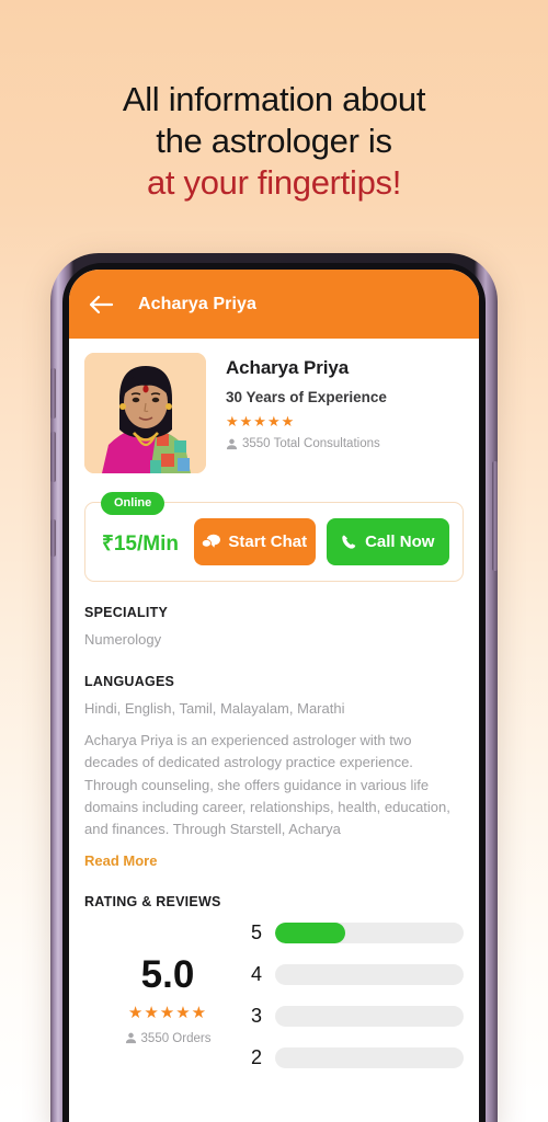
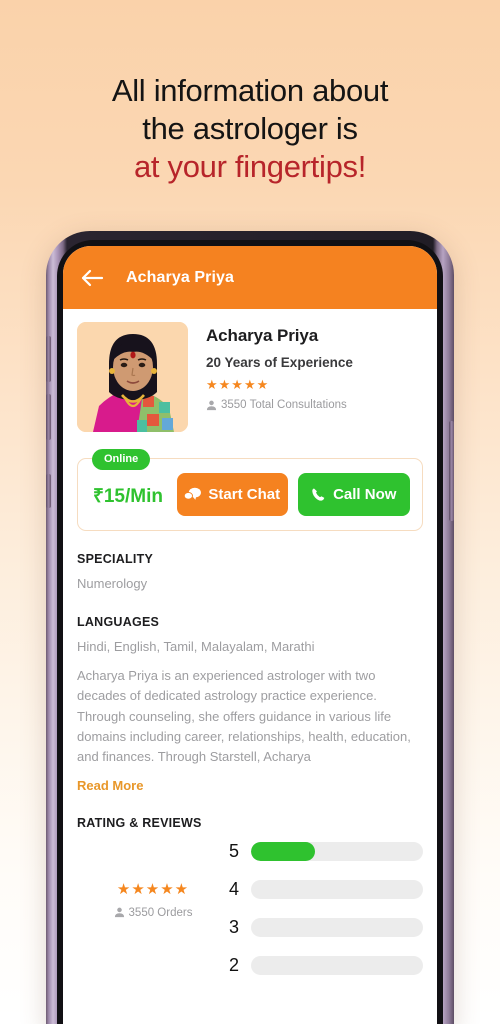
  All information about
  the astrologer is
  at your fingertips!
  Acharya Priya
  Acharya Priya
- 30 Years of Experience
+ 20 Years of Experience
  ★★★★★
  3550 Total Consultations
  Online
  ₹15/Min
  Start Chat
  Call Now
  SPECIALITY
  Numerology
  LANGUAGES
  Hindi, English, Tamil, Malayalam, Marathi
  Acharya Priya is an experienced astrologer with two decades of dedicated astrology practice experience. Through counseling, she offers guidance in various life domains including career, relationships, health, education, and finances. Through Starstell, Acharya
  Read More
  RATING & REVIEWS
- 5.0
  ★★★★★
  3550 Orders
  5
  4
  3
  2
